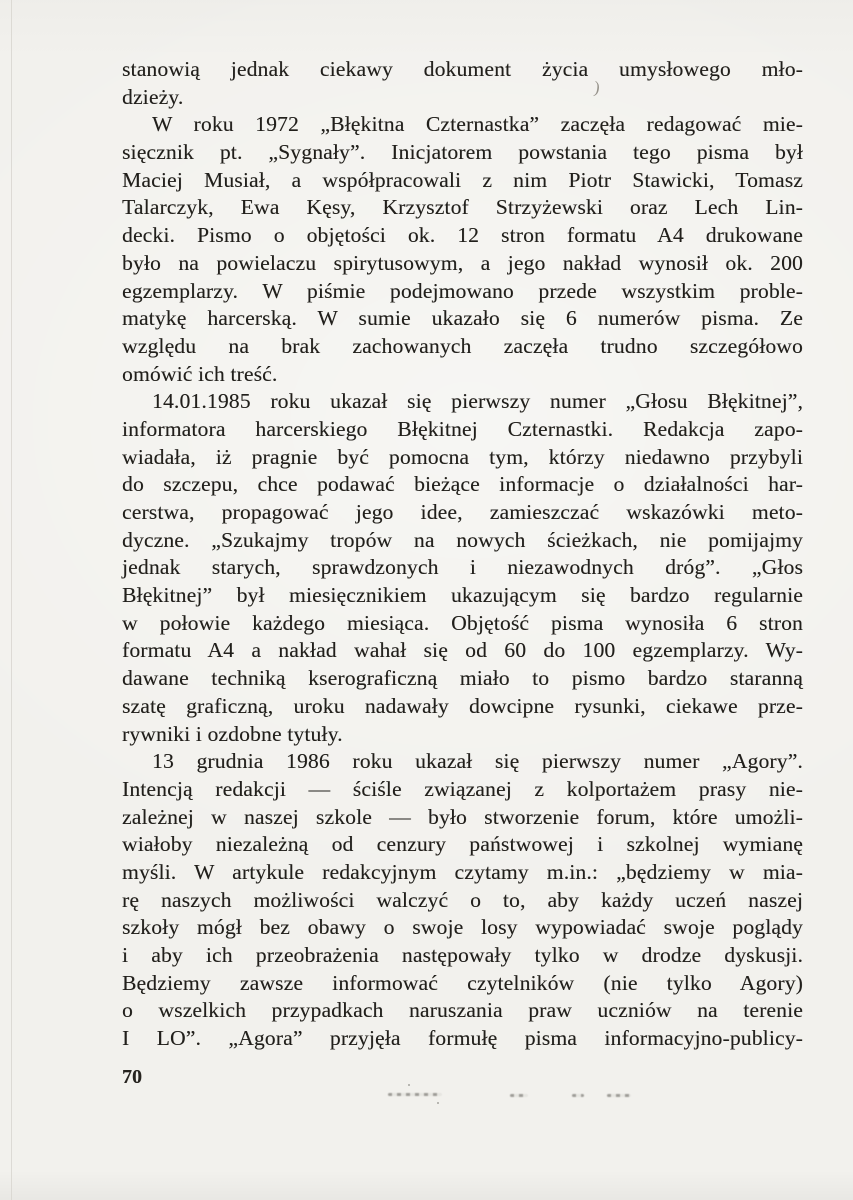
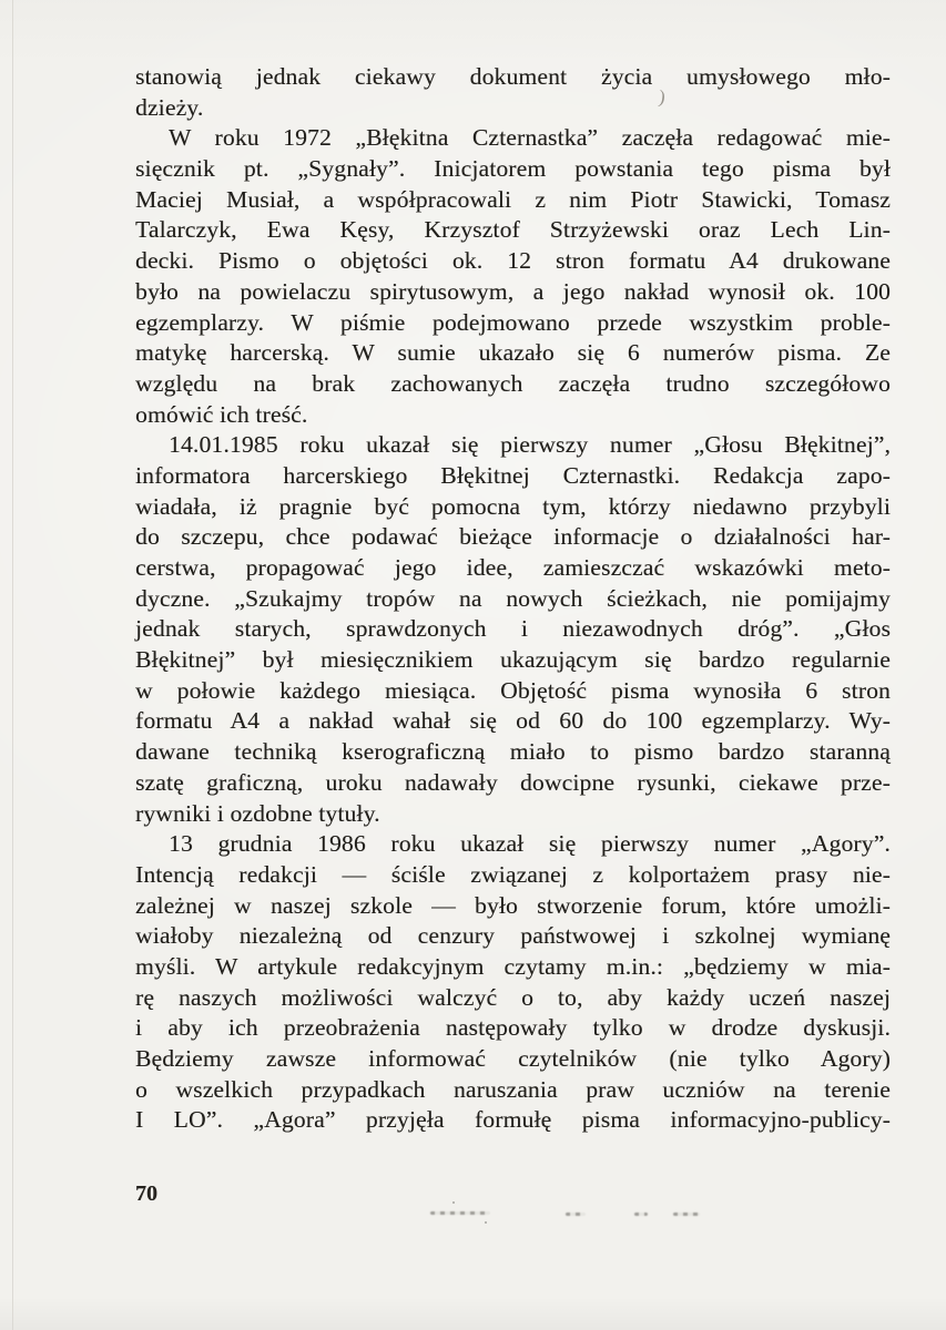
  stanowią jednak ciekawy dokument życia umysłowego mło-
  dzieży.
  W roku 1972 „Błękitna Czternastka” zaczęła redagować mie-
  sięcznik pt. „Sygnały”. Inicjatorem powstania tego pisma był
  Maciej Musiał, a współpracowali z nim Piotr Stawicki, Tomasz
  Talarczyk, Ewa Kęsy, Krzysztof Strzyżewski oraz Lech Lin-
  decki. Pismo o objętości ok. 12 stron formatu A4 drukowane
- było na powielaczu spirytusowym, a jego nakład wynosił ok. 200
+ było na powielaczu spirytusowym, a jego nakład wynosił ok. 100
  egzemplarzy. W piśmie podejmowano przede wszystkim proble-
  matykę harcerską. W sumie ukazało się 6 numerów pisma. Ze
  względu na brak zachowanych zaczęła trudno szczegółowo
  omówić ich treść.
  14.01.1985 roku ukazał się pierwszy numer „Głosu Błękitnej”,
  informatora harcerskiego Błękitnej Czternastki. Redakcja zapo-
  wiadała, iż pragnie być pomocna tym, którzy niedawno przybyli
  do szczepu, chce podawać bieżące informacje o działalności har-
  cerstwa, propagować jego idee, zamieszczać wskazówki meto-
  dyczne. „Szukajmy tropów na nowych ścieżkach, nie pomijajmy
  jednak starych, sprawdzonych i niezawodnych dróg”. „Głos
  Błękitnej” był miesięcznikiem ukazującym się bardzo regularnie
  w połowie każdego miesiąca. Objętość pisma wynosiła 6 stron
  formatu A4 a nakład wahał się od 60 do 100 egzemplarzy. Wy-
  dawane techniką kserograficzną miało to pismo bardzo staranną
  szatę graficzną, uroku nadawały dowcipne rysunki, ciekawe prze-
  rywniki i ozdobne tytuły.
  13 grudnia 1986 roku ukazał się pierwszy numer „Agory”.
  Intencją redakcji — ściśle związanej z kolportażem prasy nie-
  zależnej w naszej szkole — było stworzenie forum, które umożli-
  wiałoby niezależną od cenzury państwowej i szkolnej wymianę
  myśli. W artykule redakcyjnym czytamy m.in.: „będziemy w mia-
  rę naszych możliwości walczyć o to, aby każdy uczeń naszej
- szkoły mógł bez obawy o swoje losy wypowiadać swoje poglądy
  i aby ich przeobrażenia następowały tylko w drodze dyskusji.
  Będziemy zawsze informować czytelników (nie tylko Agory)
  o wszelkich przypadkach naruszania praw uczniów na terenie
  I LO”. „Agora” przyjęła formułę pisma informacyjno-publicy-
  70
